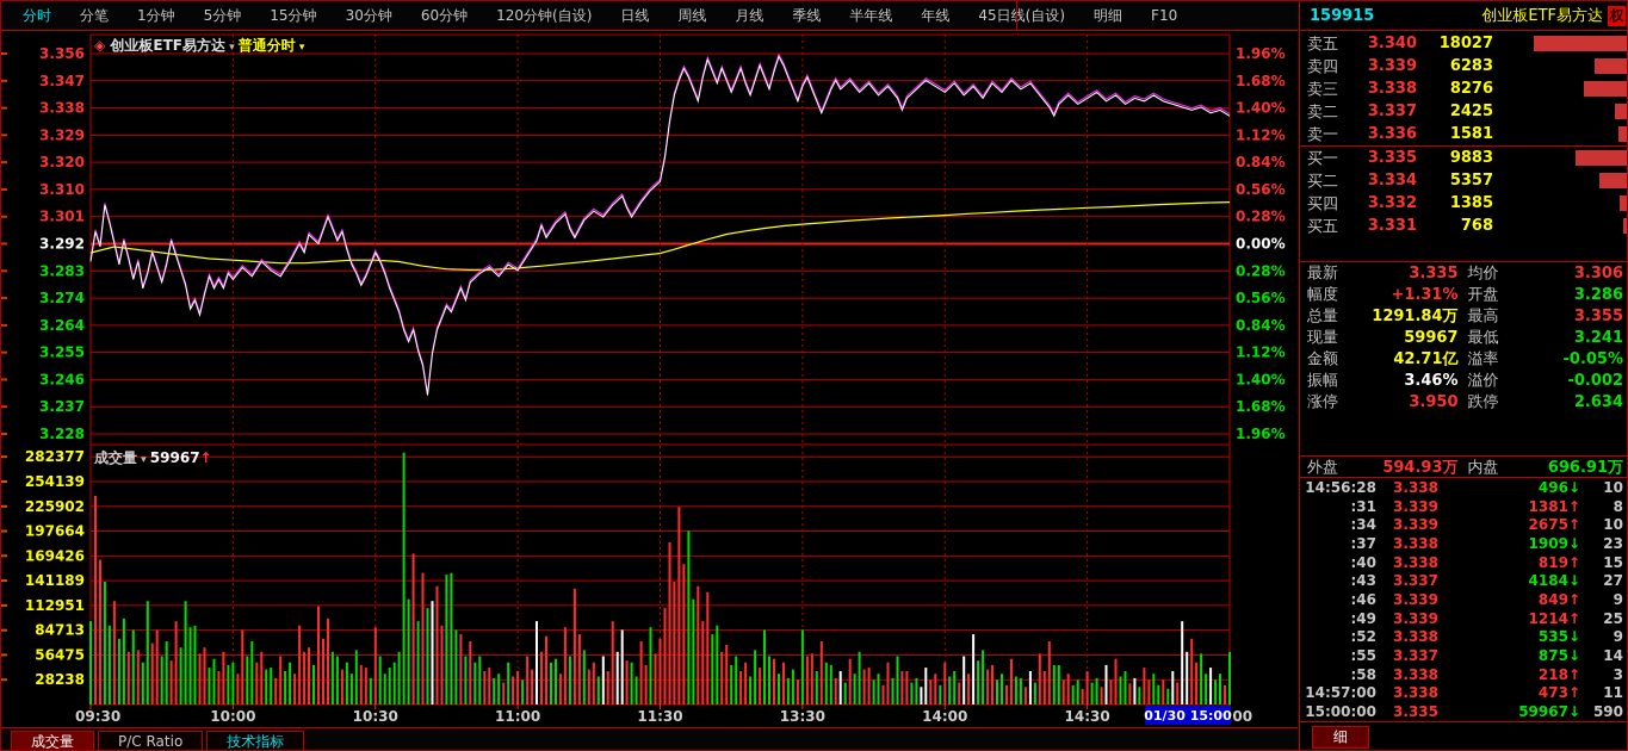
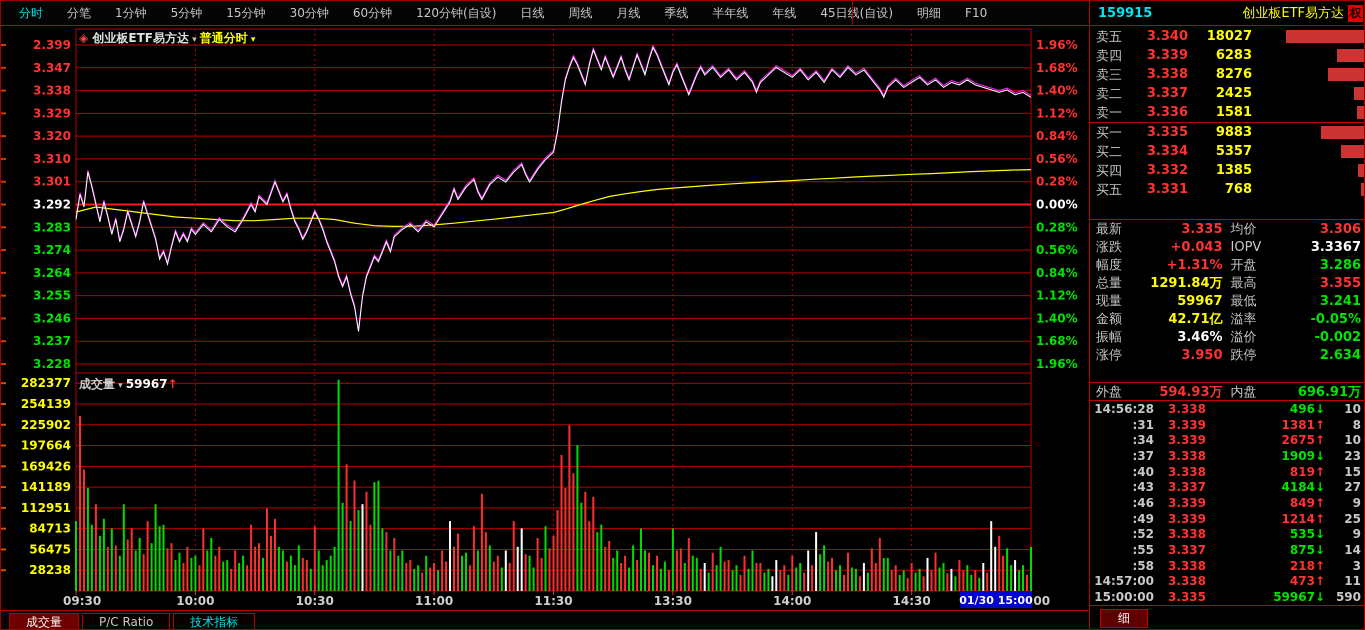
  分时
  分笔
  1分钟
  5分钟
  15分钟
  30分钟
  60分钟
  120分钟(自设)
  日线
  周线
  月线
  季线
  半年线
  年线
  45日线(自设)
  明细
  F10
- 3.356
+ 2.399
  1.96%
  3.347
  1.68%
  3.338
  1.40%
  3.329
  1.12%
  3.320
  0.84%
  3.310
  0.56%
  3.301
  0.28%
  3.292
  0.00%
  3.283
  0.28%
  3.274
  0.56%
  3.264
  0.84%
  3.255
  1.12%
  3.246
  1.40%
  3.237
  1.68%
  3.228
  1.96%
  282377
  254139
  225902
  197664
  169426
  141189
  112951
  84713
  56475
  28238
  09:30
  10:00
  10:30
  11:00
  11:30
  13:30
  14:00
  14:30
  01/30 15:00
  ◈ 创业板ETF易方达 ▾ 普通分时 ▾
  成交量 ▾ 59967↑
  成交量
  P/C Ratio
  技术指标
  159915
  创业板ETF易方达
  权
  卖五
  3.340
  18027
  卖四
  3.339
  6283
  卖三
  3.338
  8276
  卖二
  3.337
  2425
  卖一
  3.336
  1581
  买一
  3.335
  9883
  买二
  3.334
  5357
  买四
  3.332
  1385
  买五
  3.331
  768
  最新
  3.335
  均价
  3.306
+ 涨跌
+ +0.043
+ IOPV
+ 3.3367
  幅度
  +1.31%
  开盘
  3.286
  总量
  1291.84万
  最高
  3.355
  现量
  59967
  最低
  3.241
  金额
  42.71亿
  溢率
  -0.05%
  振幅
  3.46%
  溢价
  -0.002
  涨停
  3.950
  跌停
  2.634
  外盘
  594.93万
  内盘
  696.91万
  14:56:28
  3.338
  496↓
  10
  :31
  3.339
  1381↑
  8
  :34
  3.339
  2675↑
  10
  :37
  3.338
  1909↓
  23
  :40
  3.338
  819↑
  15
  :43
  3.337
  4184↓
  27
  :46
  3.339
  849↑
  9
  :49
  3.339
  1214↑
  25
  :52
  3.338
  535↓
  9
  :55
  3.337
  875↓
  14
  :58
  3.338
  218↑
  3
  14:57:00
  3.338
  473↑
  11
  15:00:00
  3.335
  59967↓
  590
  细
